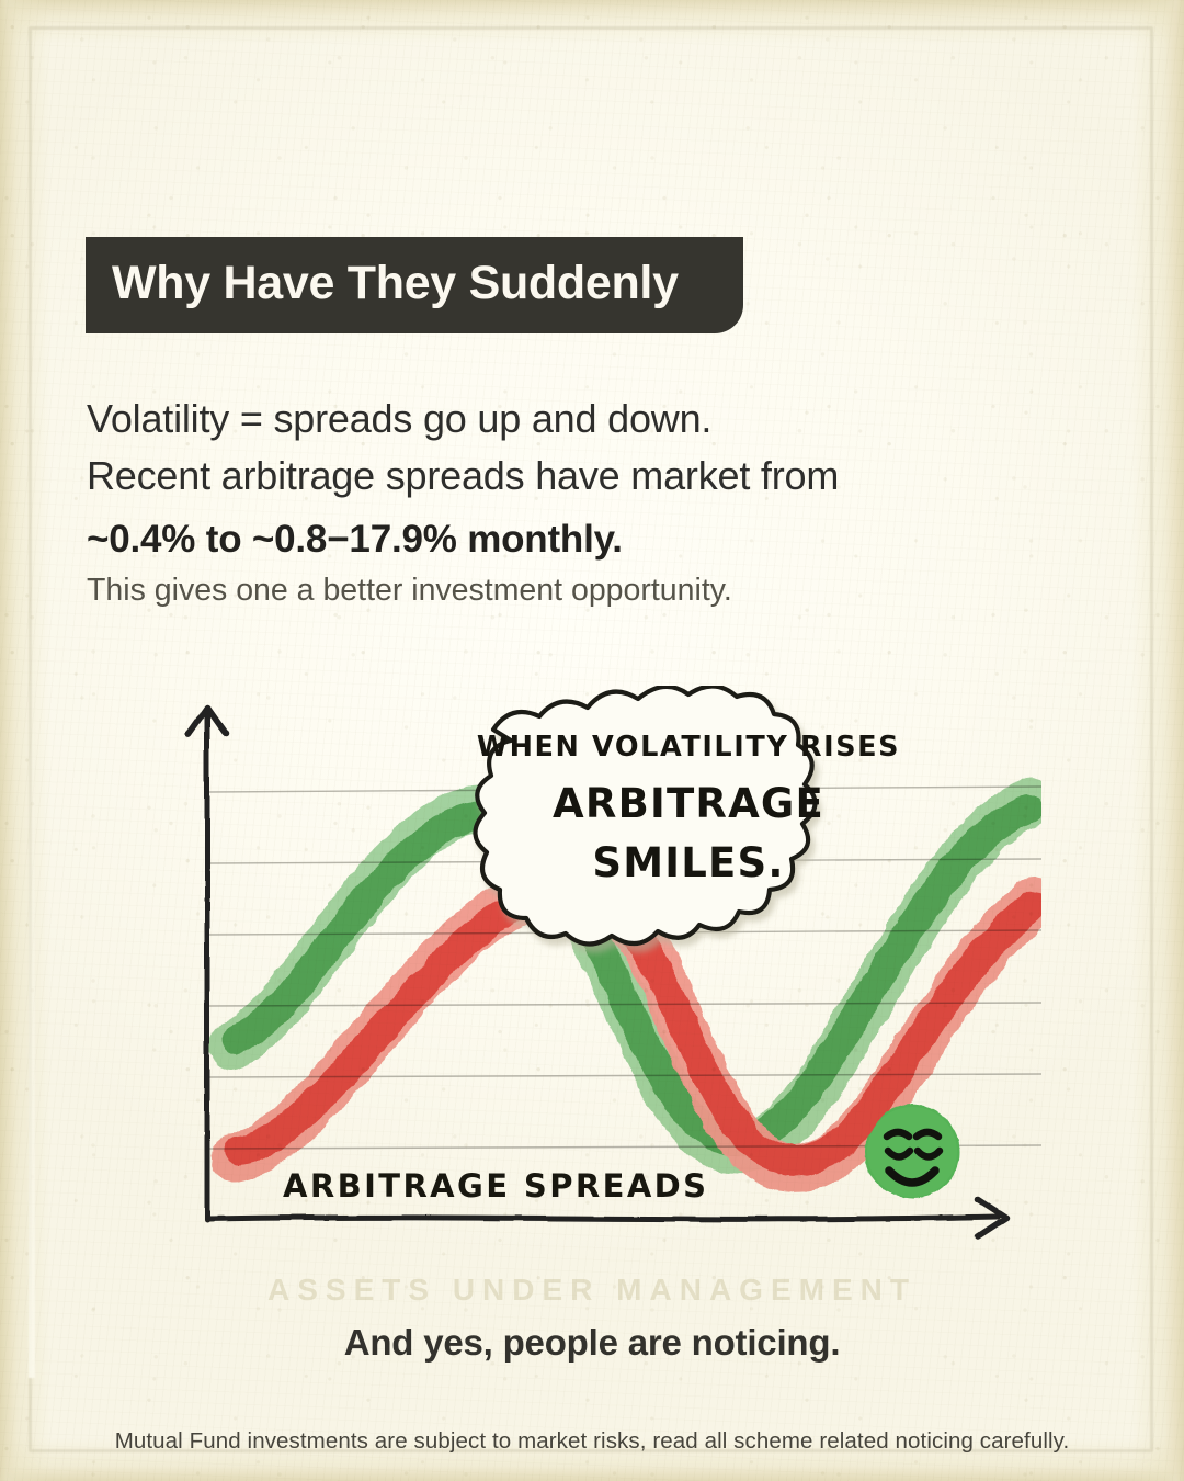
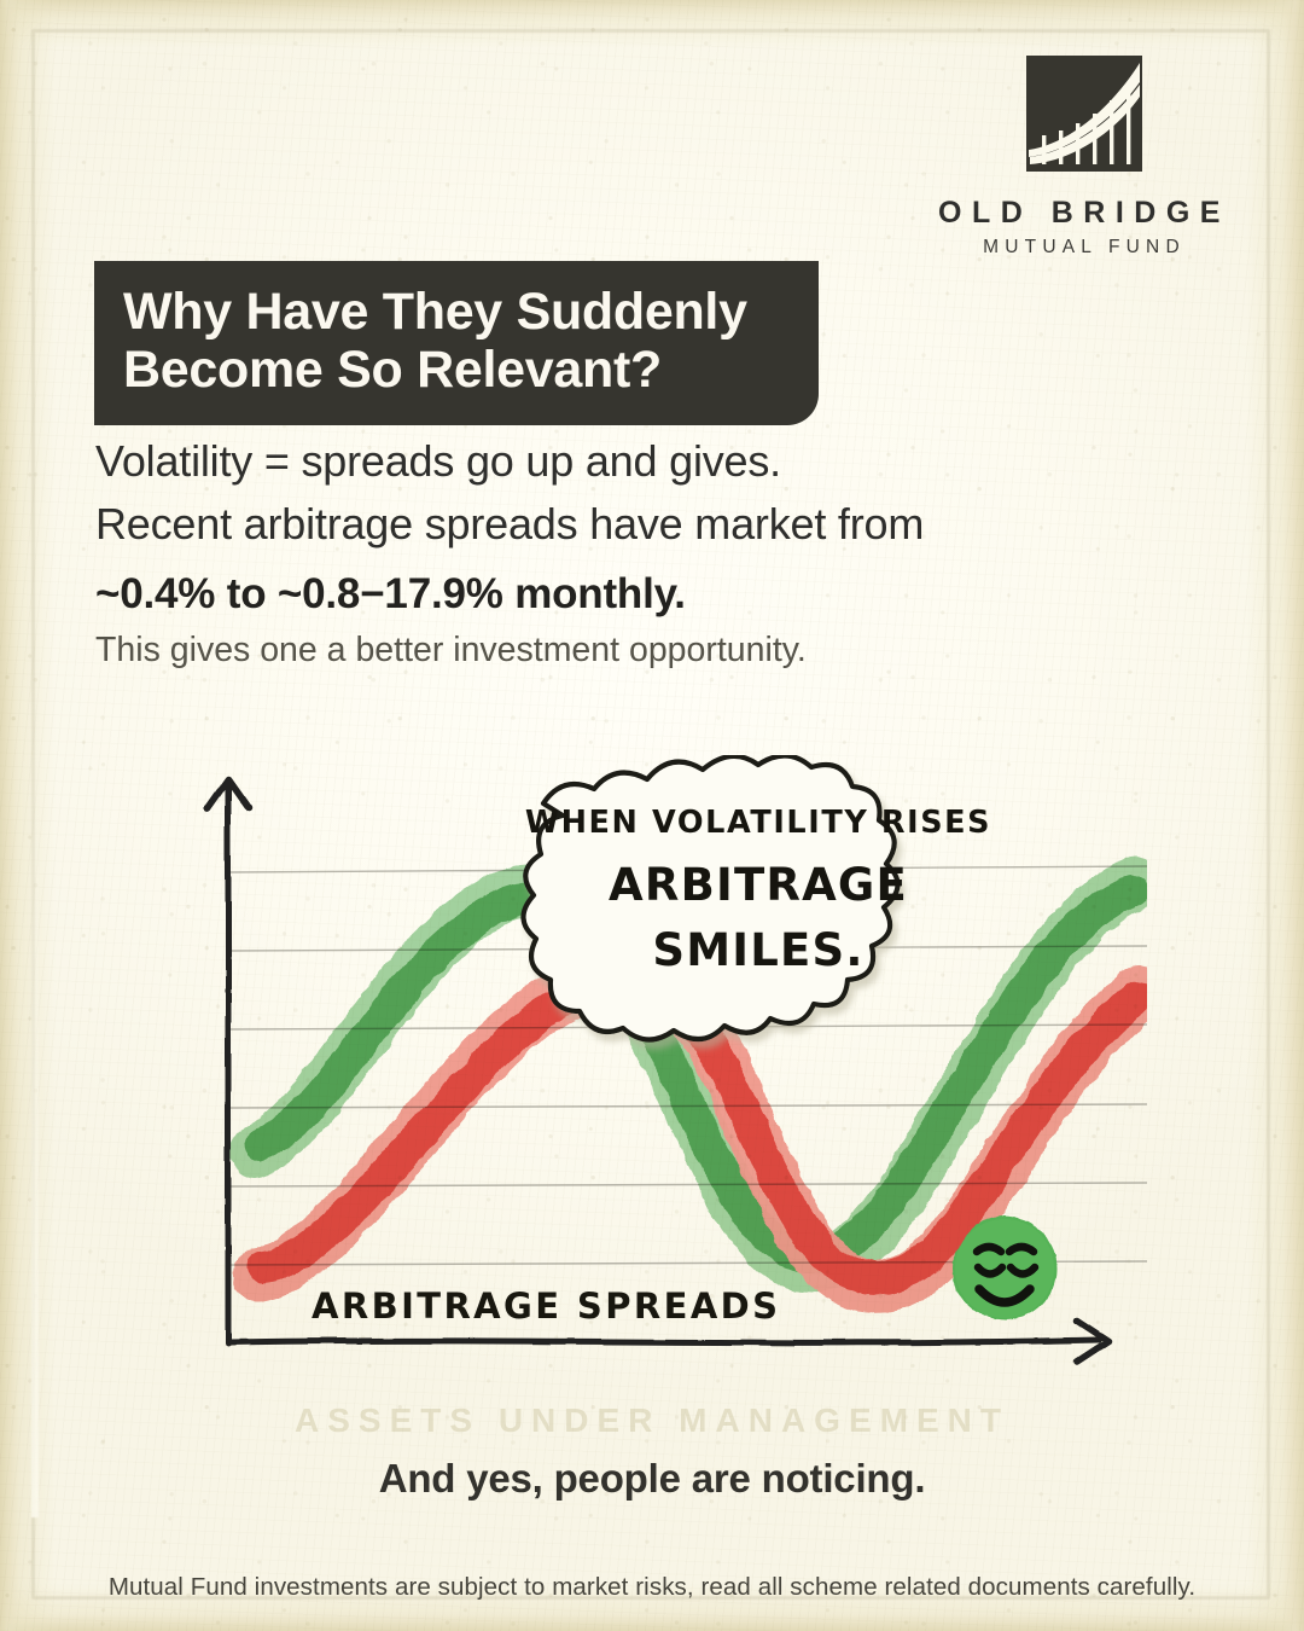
  ASSETS UNDER MANAGEMENT
+ OLD BRIDGE
+ MUTUAL FUND
  Why Have They Suddenly
+ Become So Relevant?
- Volatility = spreads go up and down.
+ Volatility = spreads go up and gives.
  Recent arbitrage spreads have market from
  ~0.4% to ~0.8−17.9% monthly.
  This gives one a better investment opportunity.
  WHEN VOLATILITY RISES
  ARBITRAGE
  SMILES.
  ARBITRAGE SPREADS
  And yes, people are noticing.
- Mutual Fund investments are subject to market risks, read all scheme related noticing carefully.
+ Mutual Fund investments are subject to market risks, read all scheme related documents carefully.
